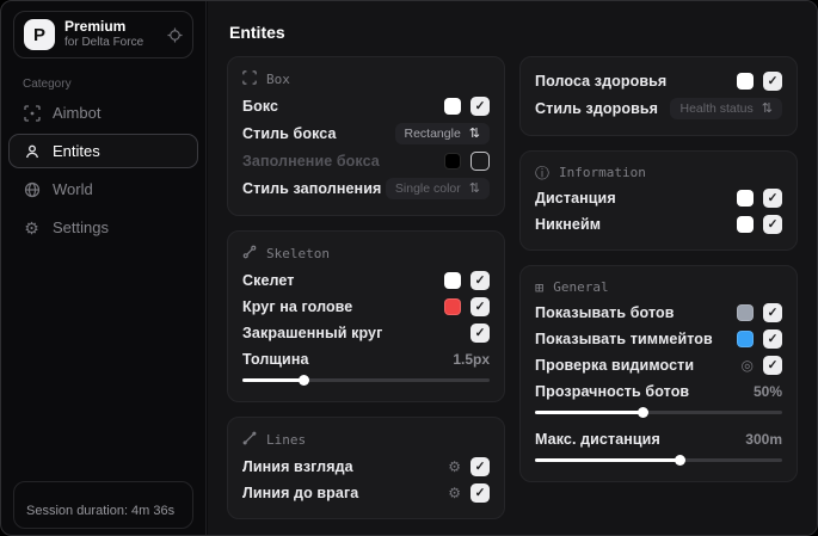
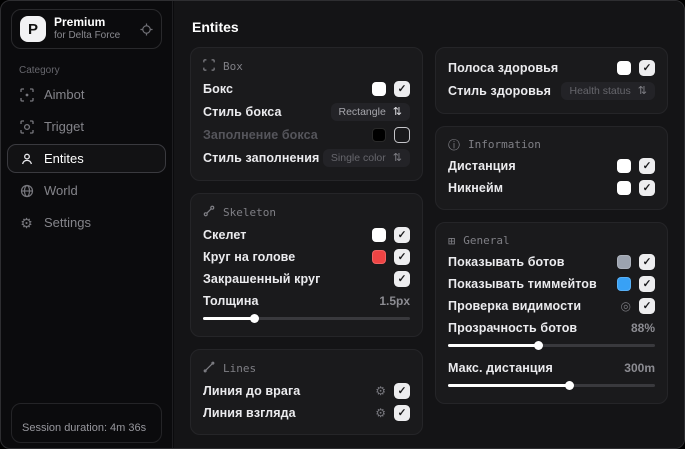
  P
  Premium
  for Delta Force
  Category
  Aimbot
+ Trigget
  Entites
  World
  ⚙
  Settings
  Session duration: 4m 36s
  Entites
  Box
  Бокс
  ✓
  Стиль бокса
  Rectangle
  ⇅
  Заполнение бокса
  Стиль заполнения
  Single color
  ⇅
  Skeleton
  Скелет
  ✓
  Круг на голове
  ✓
  Закрашенный круг
  ✓
  Толщина
  1.5px
  Lines
- Линия взгляда
+ Линия до врага
  ⚙
  ✓
- Линия до врага
+ Линия взгляда
  ⚙
  ✓
  Полоса здоровья
  ✓
  Стиль здоровья
  Health status
  ⇅
  ⓘ
  Information
  Дистанция
  ✓
  Никнейм
  ✓
  ⊞
  General
  Показывать ботов
  ✓
  Показывать тиммейтов
  ✓
  Проверка видимости
  ◎
  ✓
  Прозрачность ботов
- 50%
+ 88%
  Макс. дистанция
  300m
